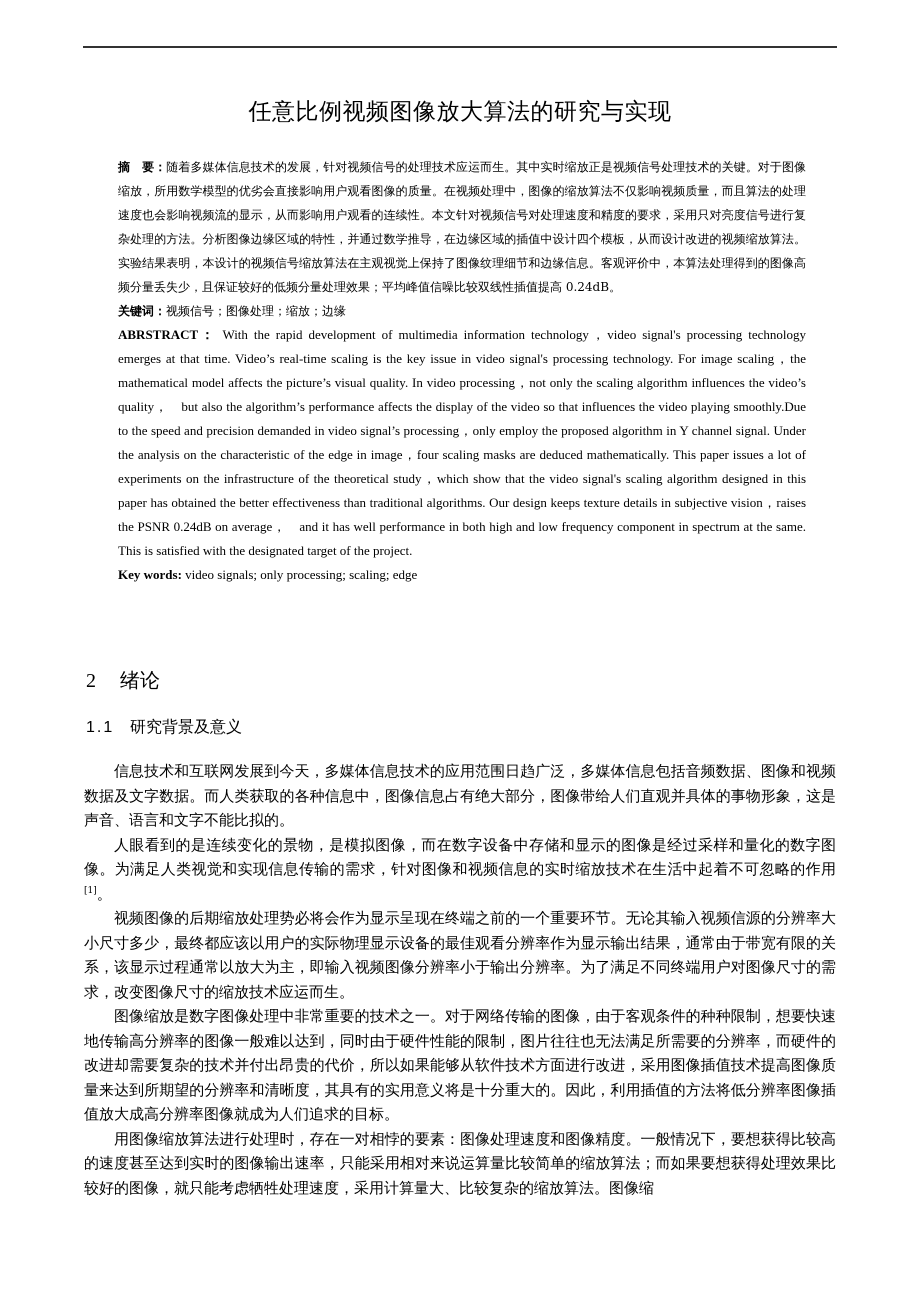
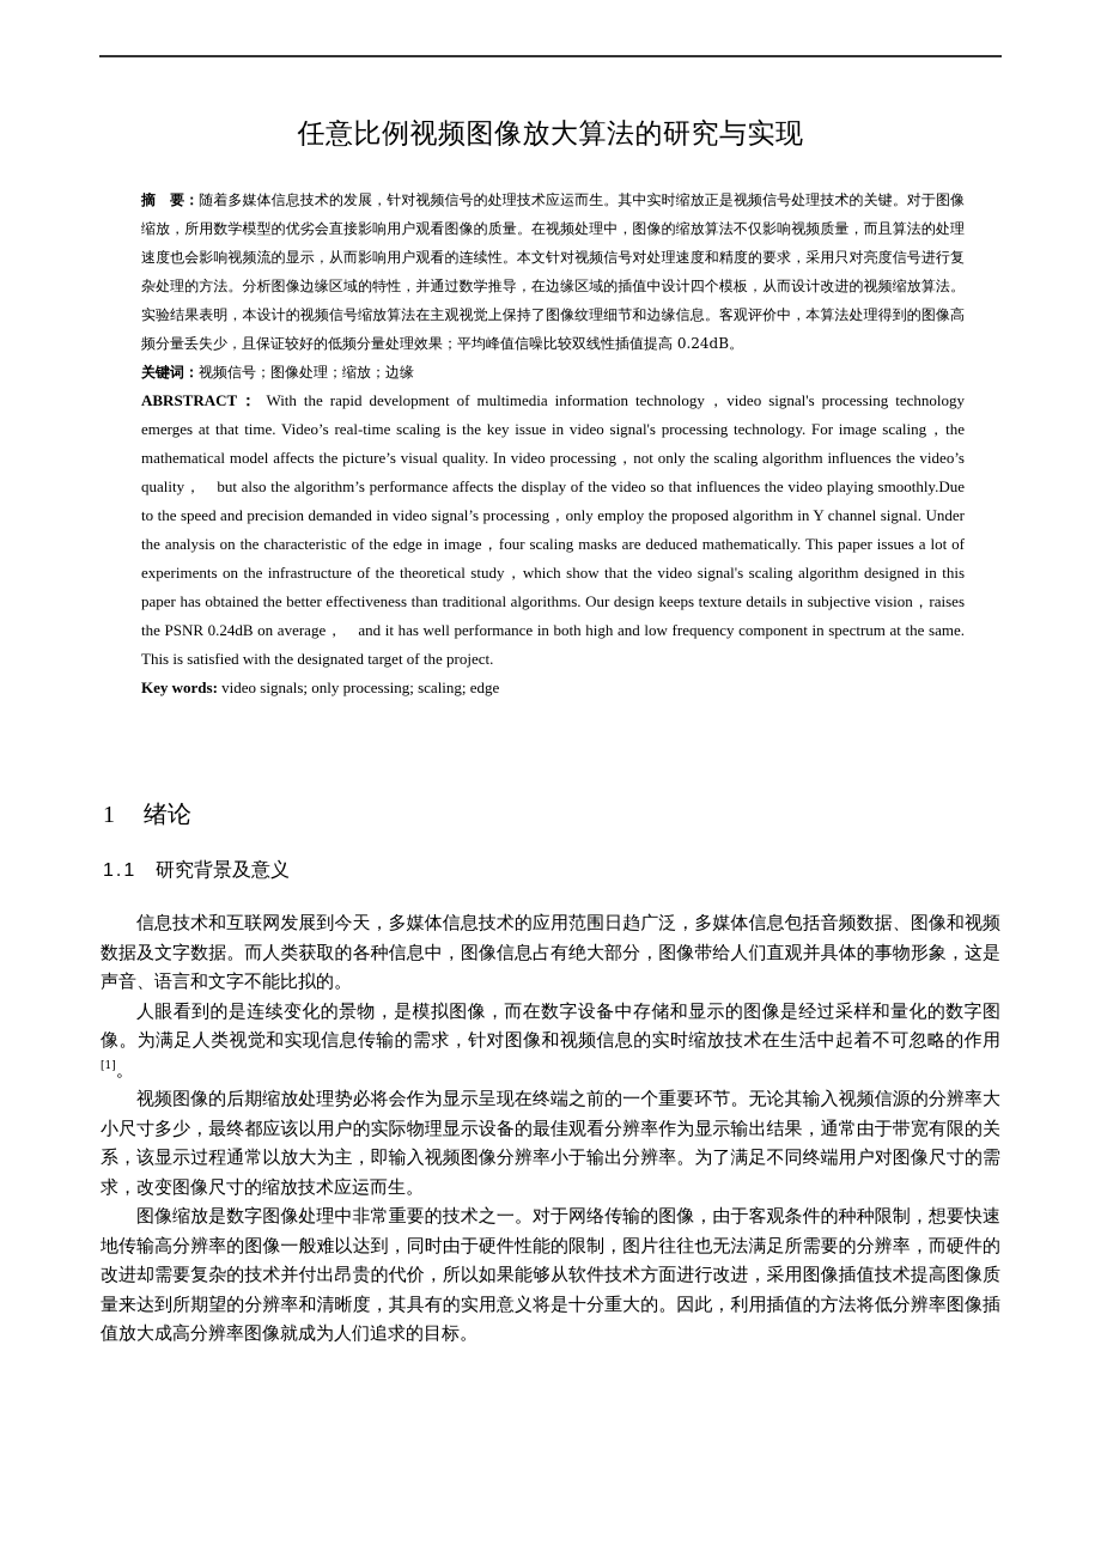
  任意比例视频图像放大算法的研究与实现
  摘 要：随着多媒体信息技术的发展，针对视频信号的处理技术应运而生。其中实时缩放正是视频信号处理技术的关键。对于图像缩放，所用数学模型的优劣会直接影响用户观看图像的质量。在视频处理中，图像的缩放算法不仅影响视频质量，而且算法的处理速度也会影响视频流的显示，从而影响用户观看的连续性。本文针对视频信号对处理速度和精度的要求，采用只对亮度信号进行复杂处理的方法。分析图像边缘区域的特性，并通过数学推导，在边缘区域的插值中设计四个模板，从而设计改进的视频缩放算法。实验结果表明，本设计的视频信号缩放算法在主观视觉上保持了图像纹理细节和边缘信息。客观评价中，本算法处理得到的图像高频分量丢失少，且保证较好的低频分量处理效果；平均峰值信噪比较双线性插值提高 0.24dB。
  关键词：视频信号；图像处理；缩放；边缘
  ABRSTRACT： With the rapid development of multimedia information technology，video signal's processing technology emerges at that time. Video’s real-time scaling is the key issue in video signal's processing technology. For image scaling，the mathematical model affects the picture’s visual quality. In video processing，not only the scaling algorithm influences the video’s quality， but also the algorithm’s performance affects the display of the video so that influences the video playing smoothly.Due to the speed and precision demanded in video signal’s processing，only employ the proposed algorithm in Y channel signal. Under the analysis on the characteristic of the edge in image，four scaling masks are deduced mathematically. This paper issues a lot of experiments on the infrastructure of the theoretical study，which show that the video signal's scaling algorithm designed in this paper has obtained the better effectiveness than traditional algorithms. Our design keeps texture details in subjective vision，raises the PSNR 0.24dB on average， and it has well performance in both high and low frequency component in spectrum at the same. This is satisfied with the designated target of the project.
  Key words: video signals; only processing; scaling; edge
- 2 绪论
+ 1 绪论
  1.1 研究背景及意义
  信息技术和互联网发展到今天，多媒体信息技术的应用范围日趋广泛，多媒体信息包括音频数据、图像和视频数据及文字数据。而人类获取的各种信息中，图像信息占有绝大部分，图像带给人们直观并具体的事物形象，这是声音、语言和文字不能比拟的。
  人眼看到的是连续变化的景物，是模拟图像，而在数字设备中存储和显示的图像是经过采样和量化的数字图像。为满足人类视觉和实现信息传输的需求，针对图像和视频信息的实时缩放技术在生活中起着不可忽略的作用 [1]。
  视频图像的后期缩放处理势必将会作为显示呈现在终端之前的一个重要环节。无论其输入视频信源的分辨率大小尺寸多少，最终都应该以用户的实际物理显示设备的最佳观看分辨率作为显示输出结果，通常由于带宽有限的关系，该显示过程通常以放大为主，即输入视频图像分辨率小于输出分辨率。为了满足不同终端用户对图像尺寸的需求，改变图像尺寸的缩放技术应运而生。
  图像缩放是数字图像处理中非常重要的技术之一。对于网络传输的图像，由于客观条件的种种限制，想要快速地传输高分辨率的图像一般难以达到，同时由于硬件性能的限制，图片往往也无法满足所需要的分辨率，而硬件的改进却需要复杂的技术并付出昂贵的代价，所以如果能够从软件技术方面进行改进，采用图像插值技术提高图像质量来达到所期望的分辨率和清晰度，其具有的实用意义将是十分重大的。因此，利用插值的方法将低分辨率图像插值放大成高分辨率图像就成为人们追求的目标。
- 用图像缩放算法进行处理时，存在一对相悖的要素：图像处理速度和图像精度。一般情况下，要想获得比较高的速度甚至达到实时的图像输出速率，只能采用相对来说运算量比较简单的缩放算法；而如果要想获得处理效果比较好的图像，就只能考虑牺牲处理速度，采用计算量大、比较复杂的缩放算法。图像缩
